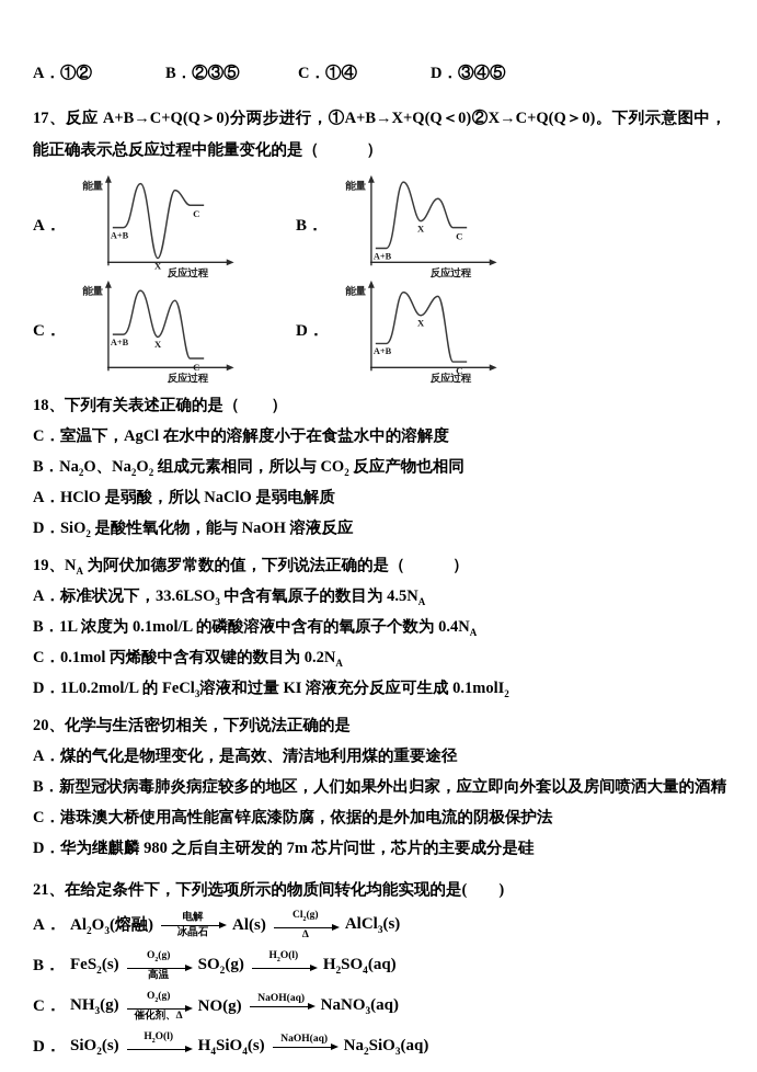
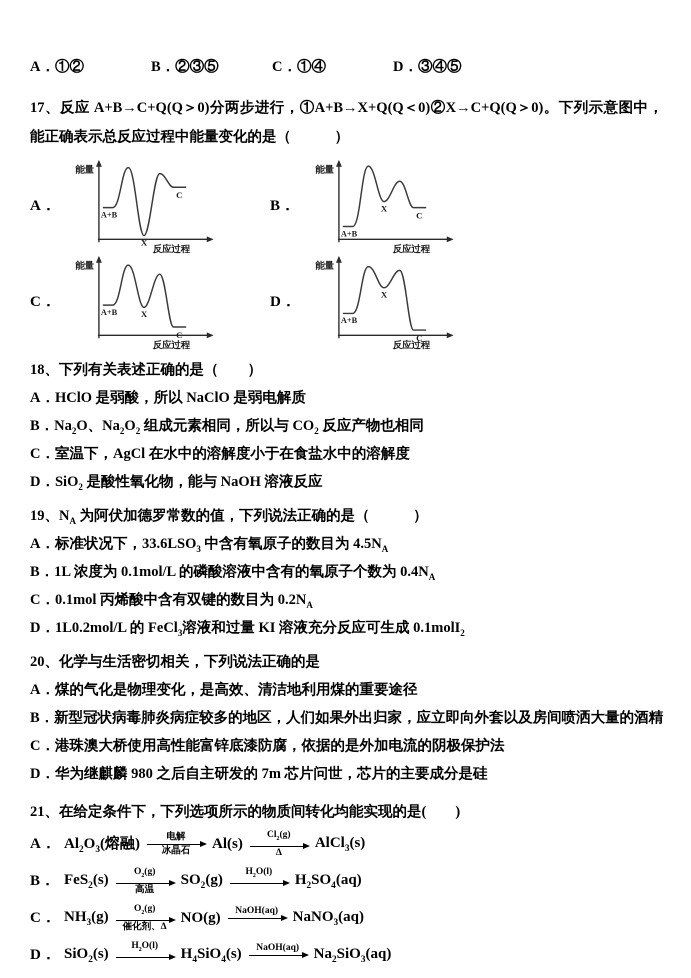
  A．①②
  B．②③⑤
  C．①④
  D．③④⑤
  17、反应 A+B→C+Q(Q＞0)分两步进行，①A+B→X+Q(Q＜0)②X→C+Q(Q＞0)。下列示意图中，能正确表示总反应过程中能量变化的是（ ）
  A．
  能量
  反应过程
  A+B
  X
  C
  B．
  能量
  反应过程
  A+B
  X
  C
  C．
  能量
  反应过程
  A+B
  X
  C
  D．
  能量
  反应过程
  A+B
  X
  C
  18、下列有关表述正确的是（ ）
- C．室温下，AgCl 在水中的溶解度小于在食盐水中的溶解度
+ A．HClO 是弱酸，所以 NaClO 是弱电解质
  B．Na2O、Na2O2 组成元素相同，所以与 CO2 反应产物也相同
- A．HClO 是弱酸，所以 NaClO 是弱电解质
+ C．室温下，AgCl 在水中的溶解度小于在食盐水中的溶解度
  D．SiO2 是酸性氧化物，能与 NaOH 溶液反应
  19、NA 为阿伏加德罗常数的值，下列说法正确的是（ ）
  A．标准状况下，33.6LSO3 中含有氧原子的数目为 4.5NA
  B．1L 浓度为 0.1mol/L 的磷酸溶液中含有的氧原子个数为 0.4NA
  C．0.1mol 丙烯酸中含有双键的数目为 0.2NA
  D．1L0.2mol/L 的 FeCl3溶液和过量 KI 溶液充分反应可生成 0.1molI2
  20、化学与生活密切相关，下列说法正确的是
  A．煤的气化是物理变化，是高效、清洁地利用煤的重要途径
  B．新型冠状病毒肺炎病症较多的地区，人们如果外出归家，应立即向外套以及房间喷洒大量的酒精
  C．港珠澳大桥使用高性能富锌底漆防腐，依据的是外加电流的阴极保护法
  D．华为继麒麟 980 之后自主研发的 7m 芯片问世，芯片的主要成分是硅
  21、在给定条件下，下列选项所示的物质间转化均能实现的是( )
  A．
  Al2O3(熔融)
  电解
  冰晶石
  Al(s)
  Cl (g)
  Δ
  AlCl3(s)
  B．
  FeS2(s)
  O (g)
  高温
  SO2(g)
  H O(l)
  H2SO4(aq)
  C．
  NH3(g)
  O (g)
  催化剂、Δ
  NO(g)
  NaOH(aq)
  NaNO3(aq)
  D．
  SiO2(s)
  H O(l)
  H4SiO4(s)
  NaOH(aq)
  Na2SiO3(aq)
